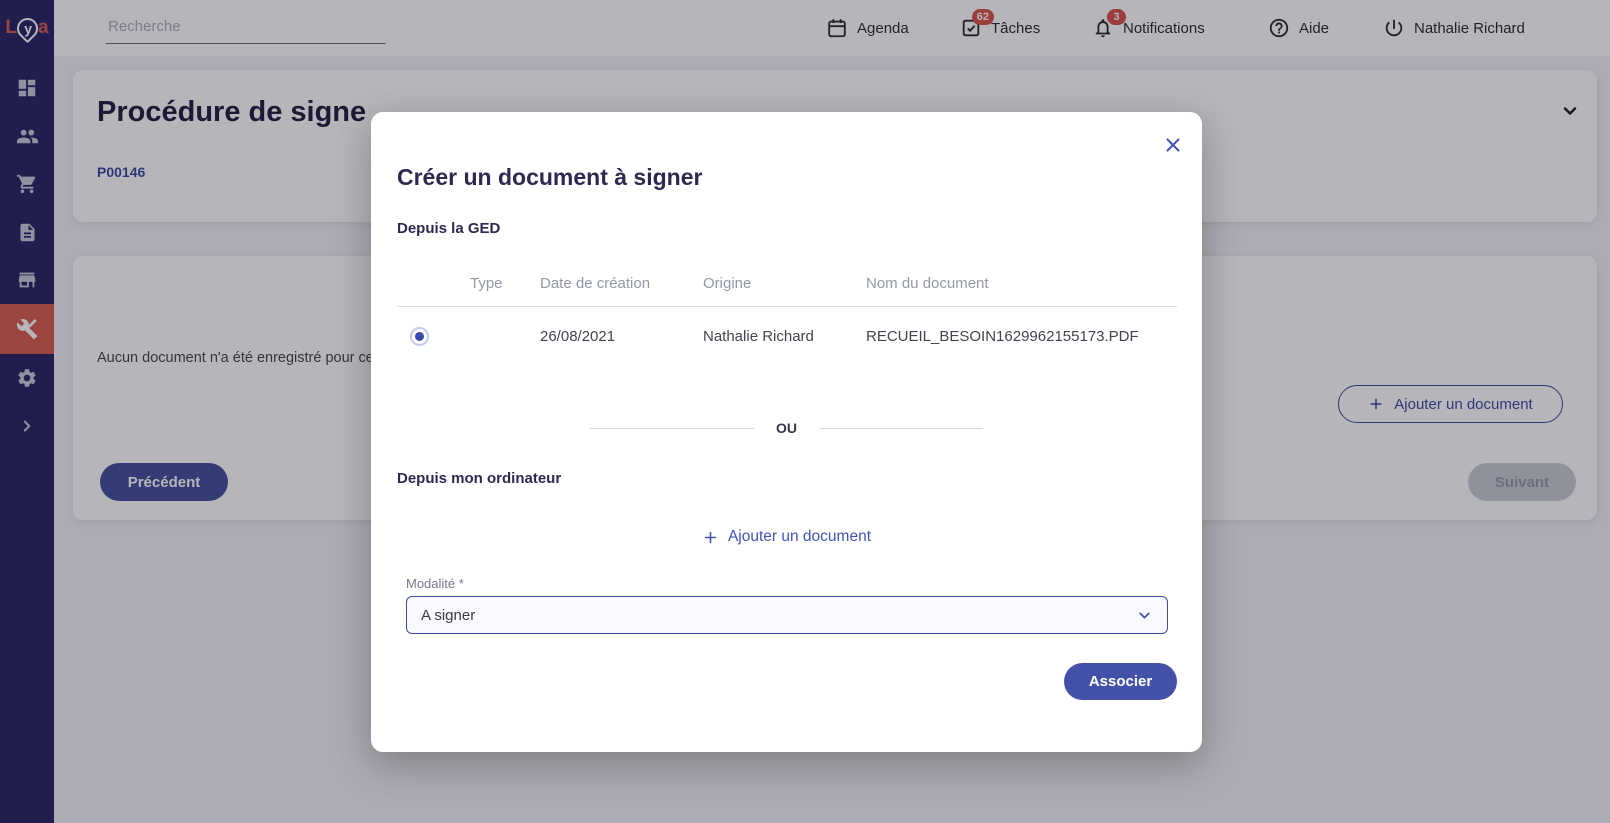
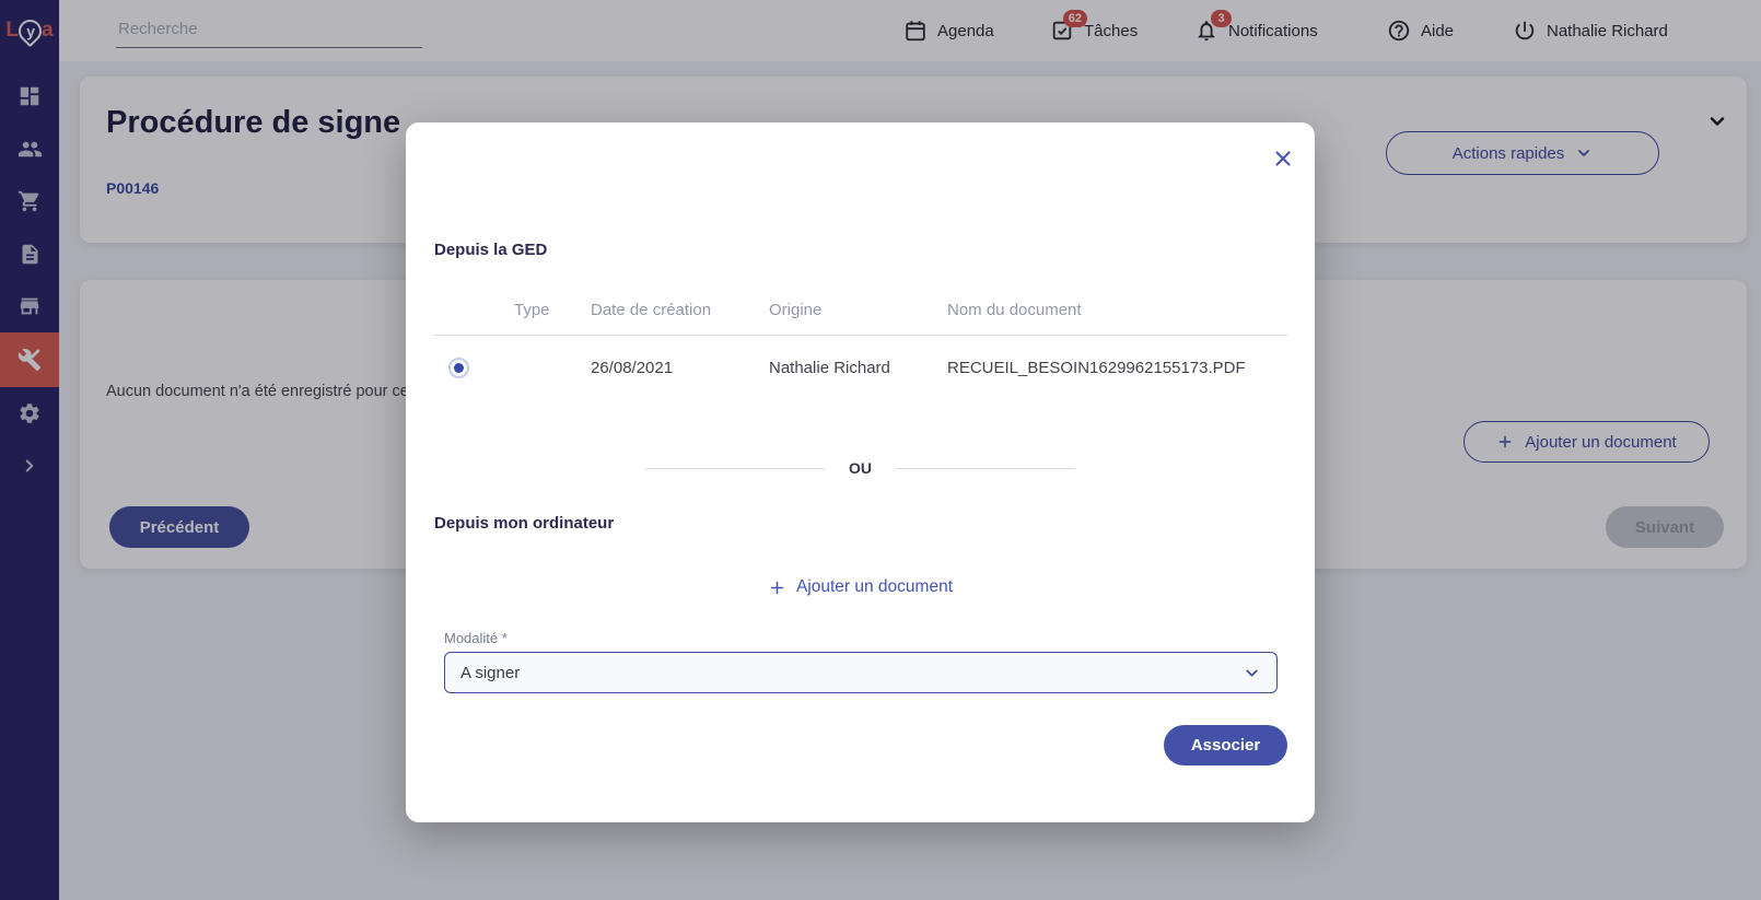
  Recherche
  Agenda
  62
  Tâches
  3
  Notifications
  Aide
  Nathalie Richard
  L
  a
  Procédure de signe
  P00146
+ Actions rapides
  Aucun document n'a été enregistré pour ce
  Ajouter un document
  Précédent
  Suivant
- Créer un document à signer
  Depuis la GED
  Type
  Date de création
  Origine
  Nom du document
  26/08/2021
  Nathalie Richard
  RECUEIL_BESOIN1629962155173.PDF
  OU
  Depuis mon ordinateur
  Ajouter un document
  Modalité *
  A signer
  Associer
